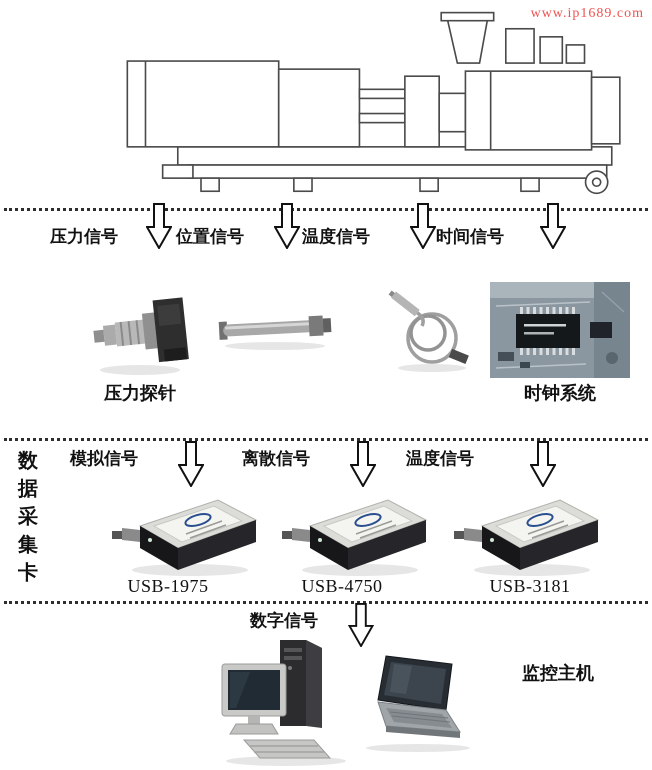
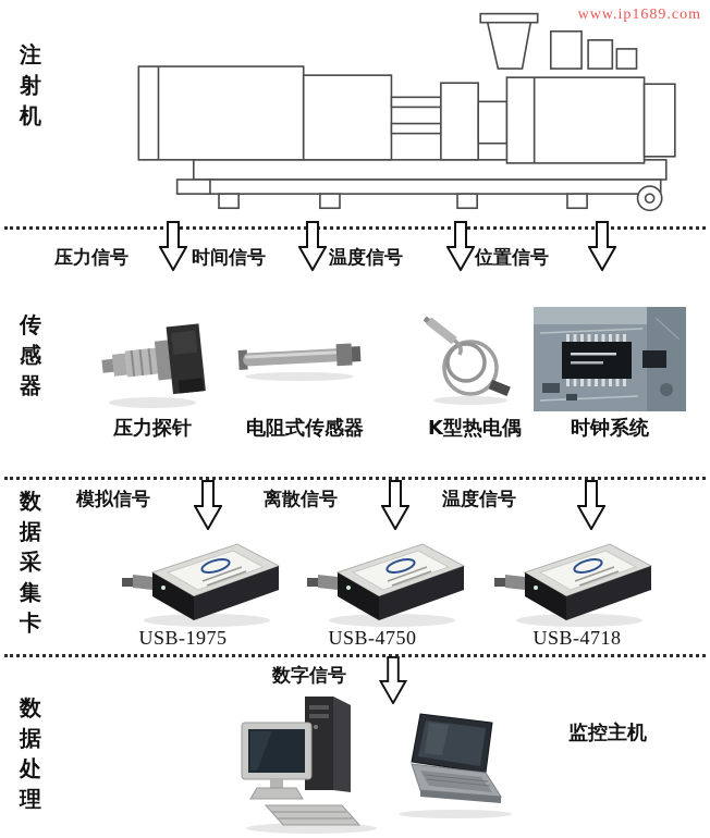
  www.ip1689.com
+ 注射机
+ 传感器
  数据采集卡
+ 数据处理
  压力信号
- 位置信号
+ 时间信号
  温度信号
- 时间信号
+ 位置信号
  压力探针
+ 电阻式传感器
+ K型热电偶
  时钟系统
  模拟信号
  离散信号
  温度信号
  USB-1975
  USB-4750
- USB-3181
+ USB-4718
  数字信号
  监控主机
